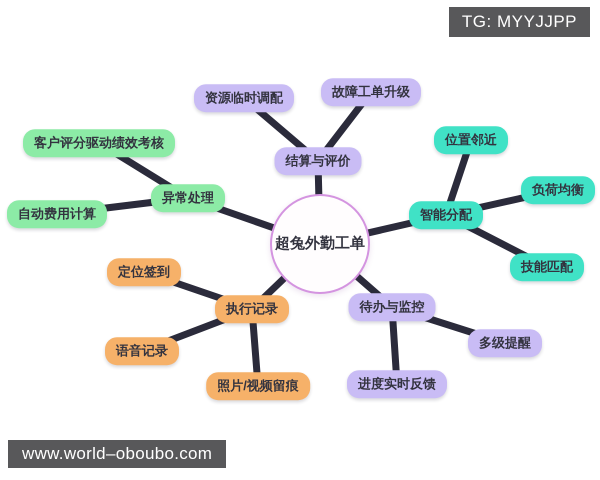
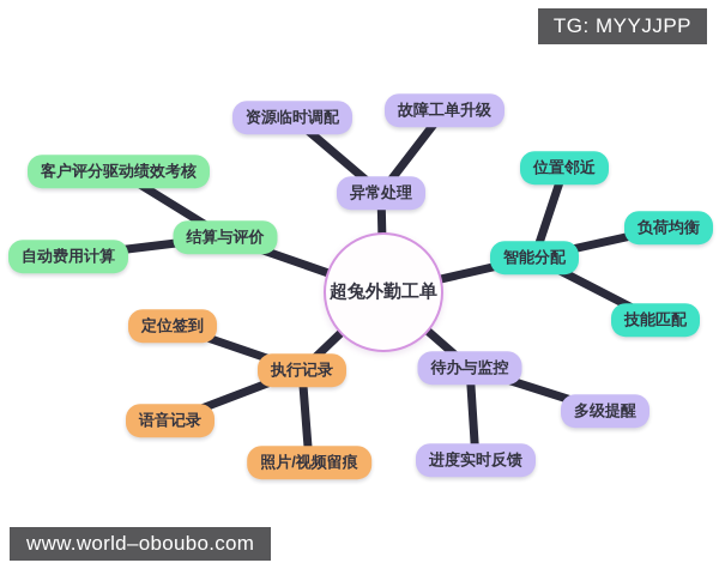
- 异常处理
+ 结算与评价
  客户评分驱动绩效考核
  自动费用计算
- 结算与评价
+ 异常处理
  资源临时调配
  故障工单升级
  智能分配
  位置邻近
  负荷均衡
  技能匹配
  执行记录
  定位签到
  语音记录
  照片/视频留痕
  待办与监控
  多级提醒
  进度实时反馈
  超兔外勤工单
  TG: MYYJJPP
  www.world–oboubo.com
